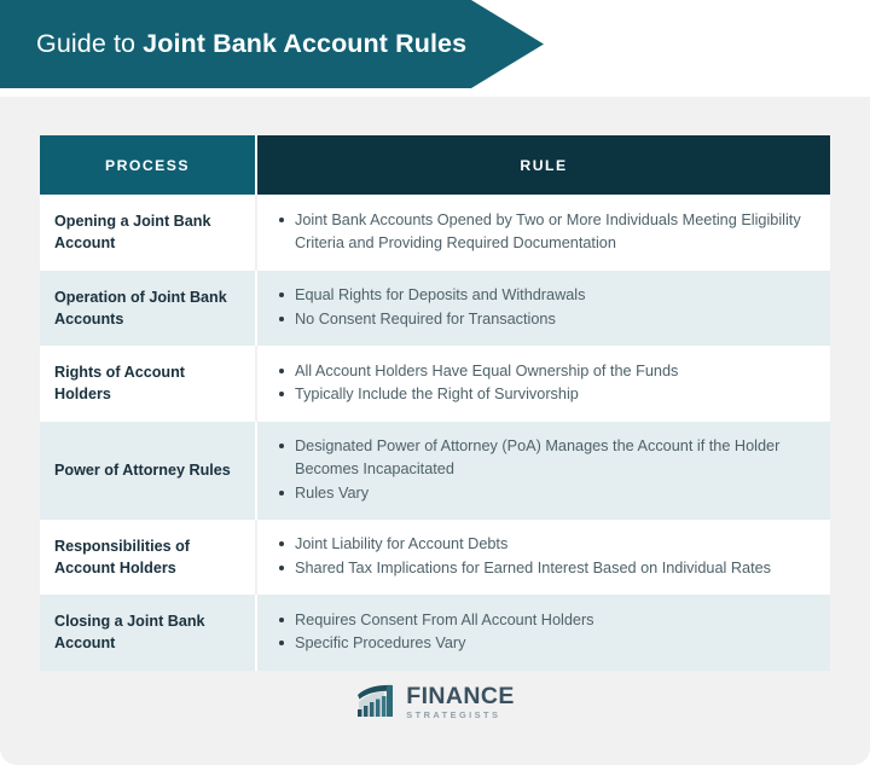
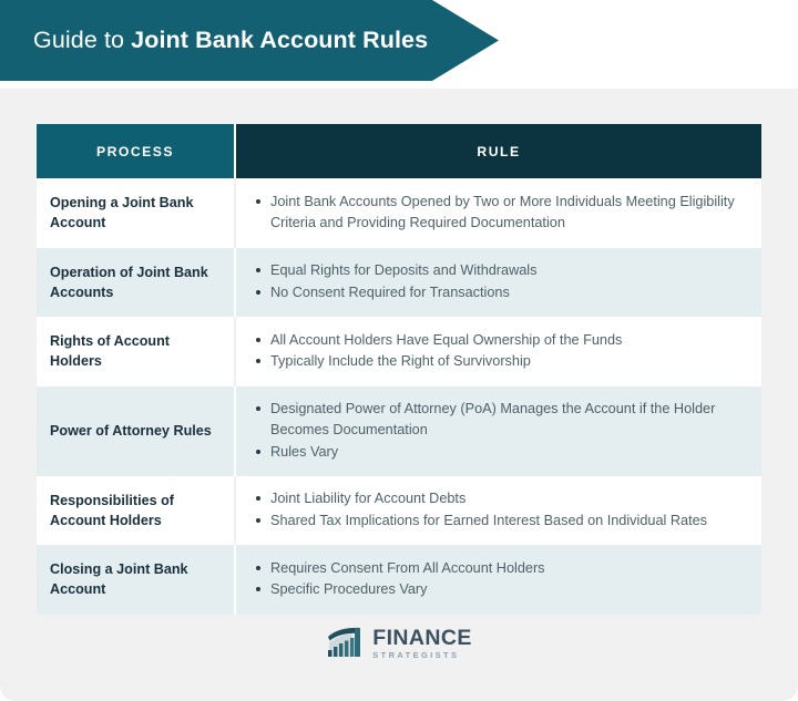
  Guide to Joint Bank Account Rules
  PROCESS
  RULE
  Opening a Joint Bank Account
  Joint Bank Accounts Opened by Two or More Individuals Meeting Eligibility Criteria and Providing Required Documentation
  Operation of Joint Bank Accounts
  Equal Rights for Deposits and Withdrawals
  No Consent Required for Transactions
  Rights of Account Holders
  All Account Holders Have Equal Ownership of the Funds
  Typically Include the Right of Survivorship
  Power of Attorney Rules
- Designated Power of Attorney (PoA) Manages the Account if the Holder Becomes Incapacitated
+ Designated Power of Attorney (PoA) Manages the Account if the Holder Becomes Documentation
  Rules Vary
  Responsibilities of Account Holders
  Joint Liability for Account Debts
  Shared Tax Implications for Earned Interest Based on Individual Rates
  Closing a Joint Bank Account
  Requires Consent From All Account Holders
  Specific Procedures Vary
  FINANCE
  STRATEGISTS
